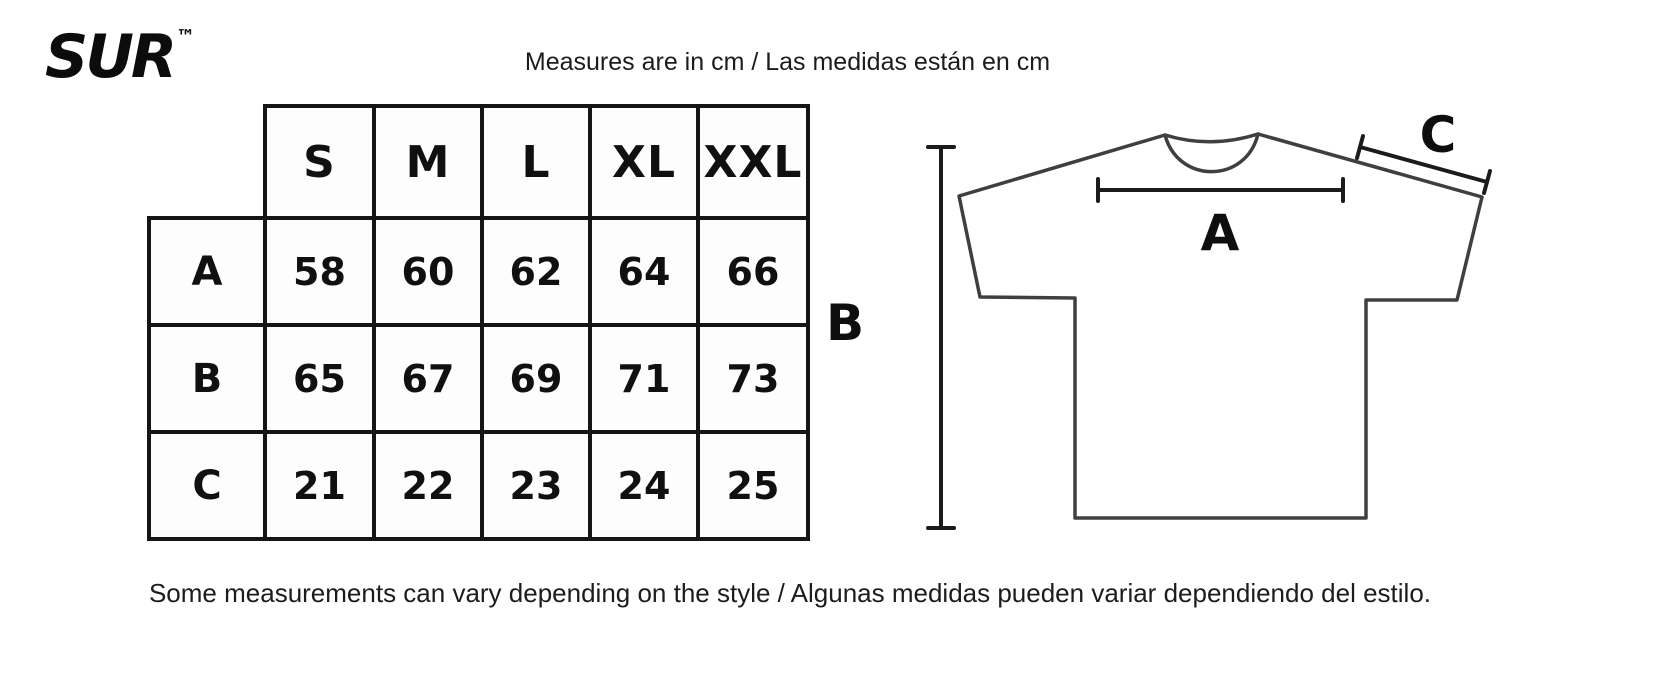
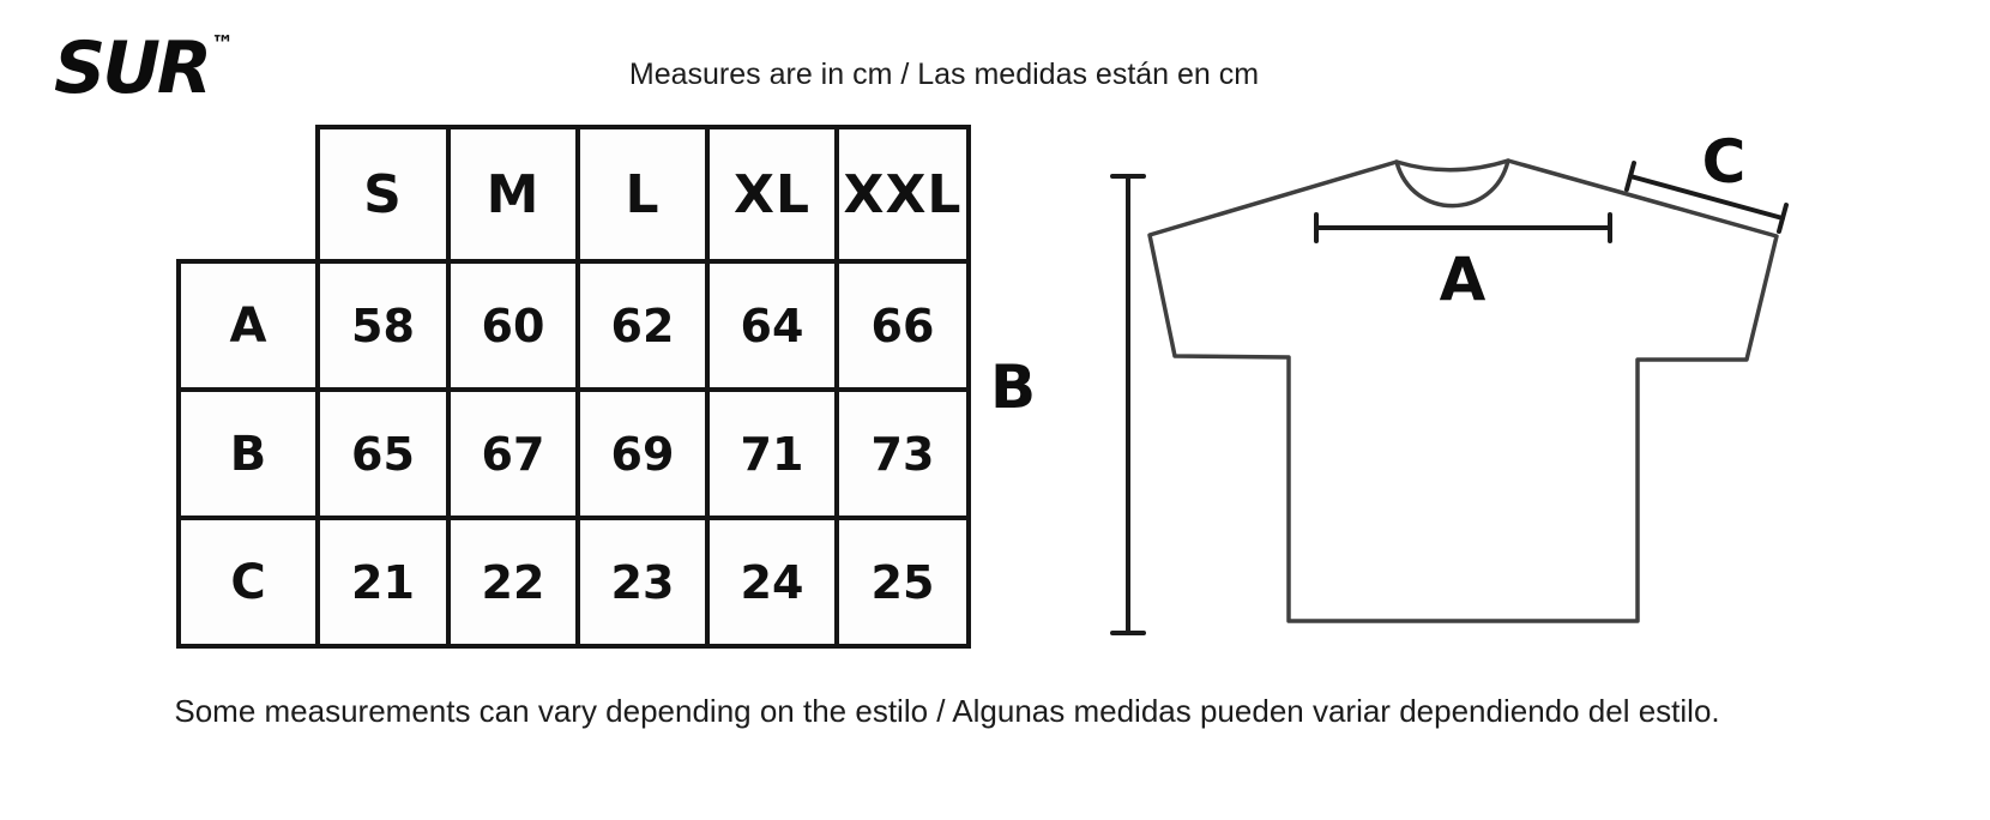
  SUR™
  Measures are in cm / Las medidas están en cm
  	S	M	L	XL	XXL
  A	58	60	62	64	66
  B	65	67	69	71	73
  C	21	22	23	24	25
  A
  B
  C
- Some measurements can vary depending on the style / Algunas medidas pueden variar dependiendo del estilo.
+ Some measurements can vary depending on the estilo / Algunas medidas pueden variar dependiendo del estilo.
